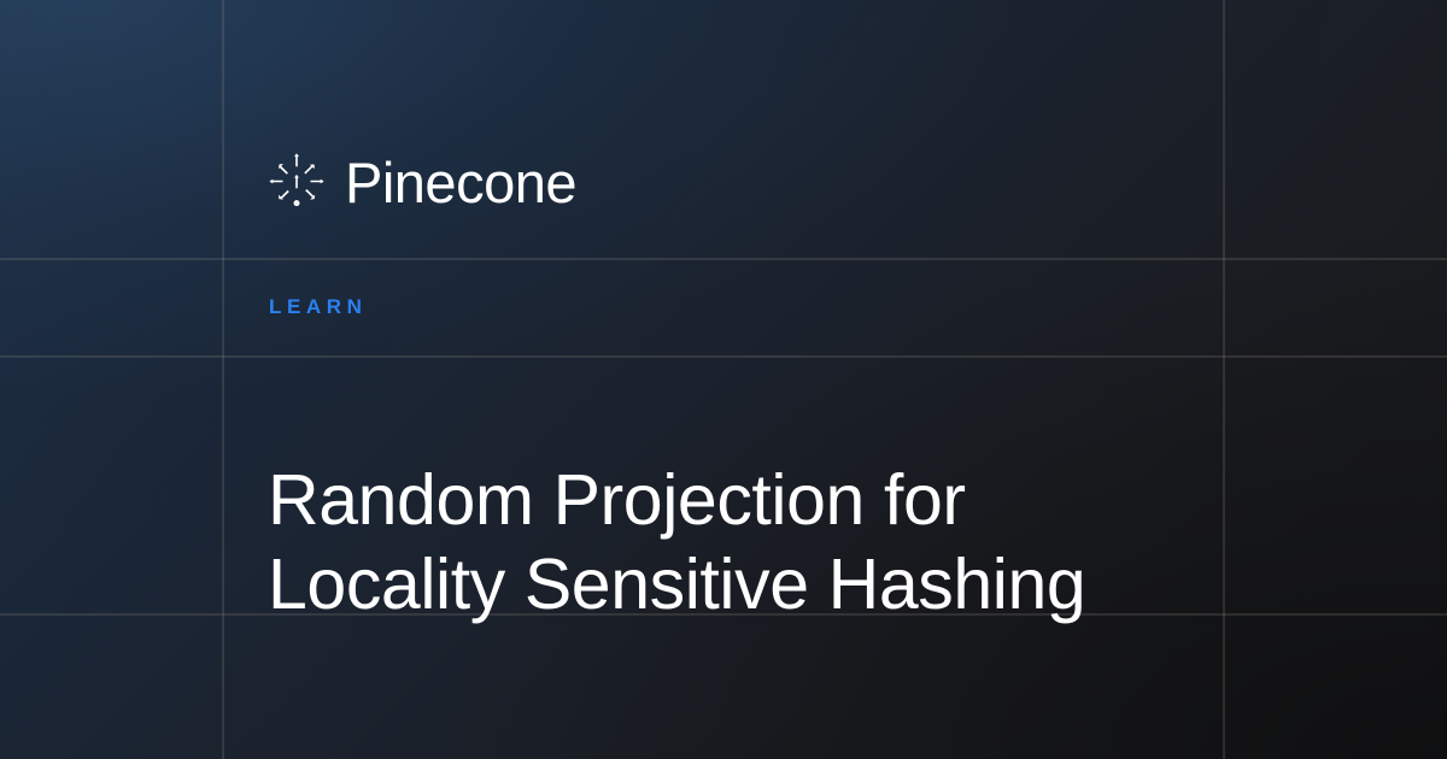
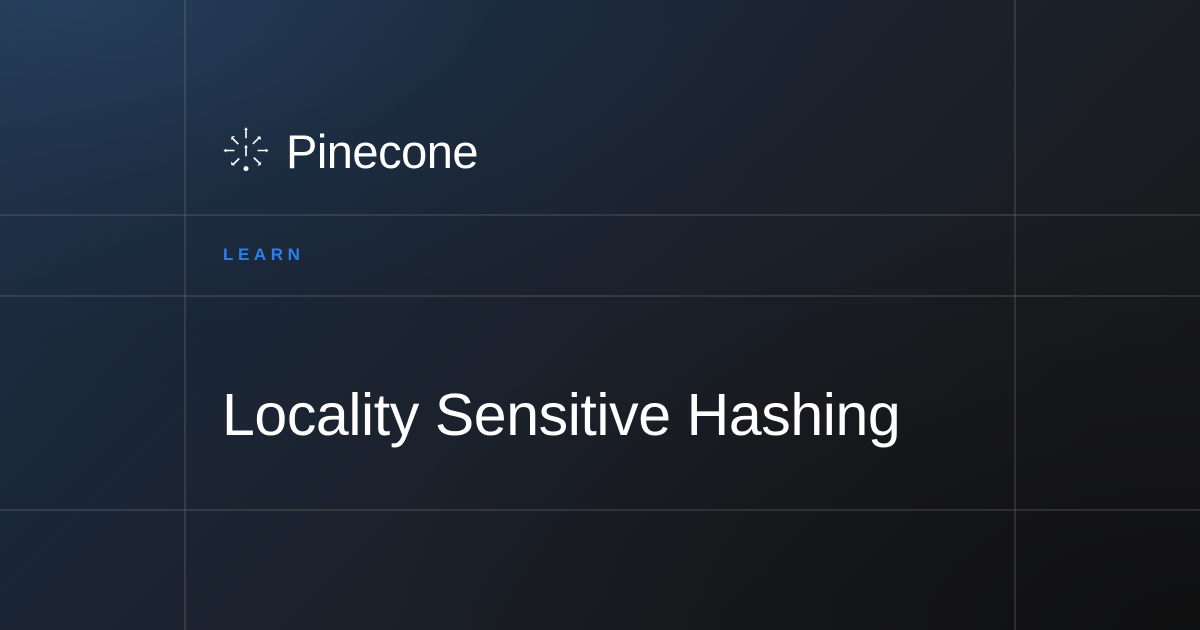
  Pinecone
  LEARN
- Random Projection for
  Locality Sensitive Hashing
